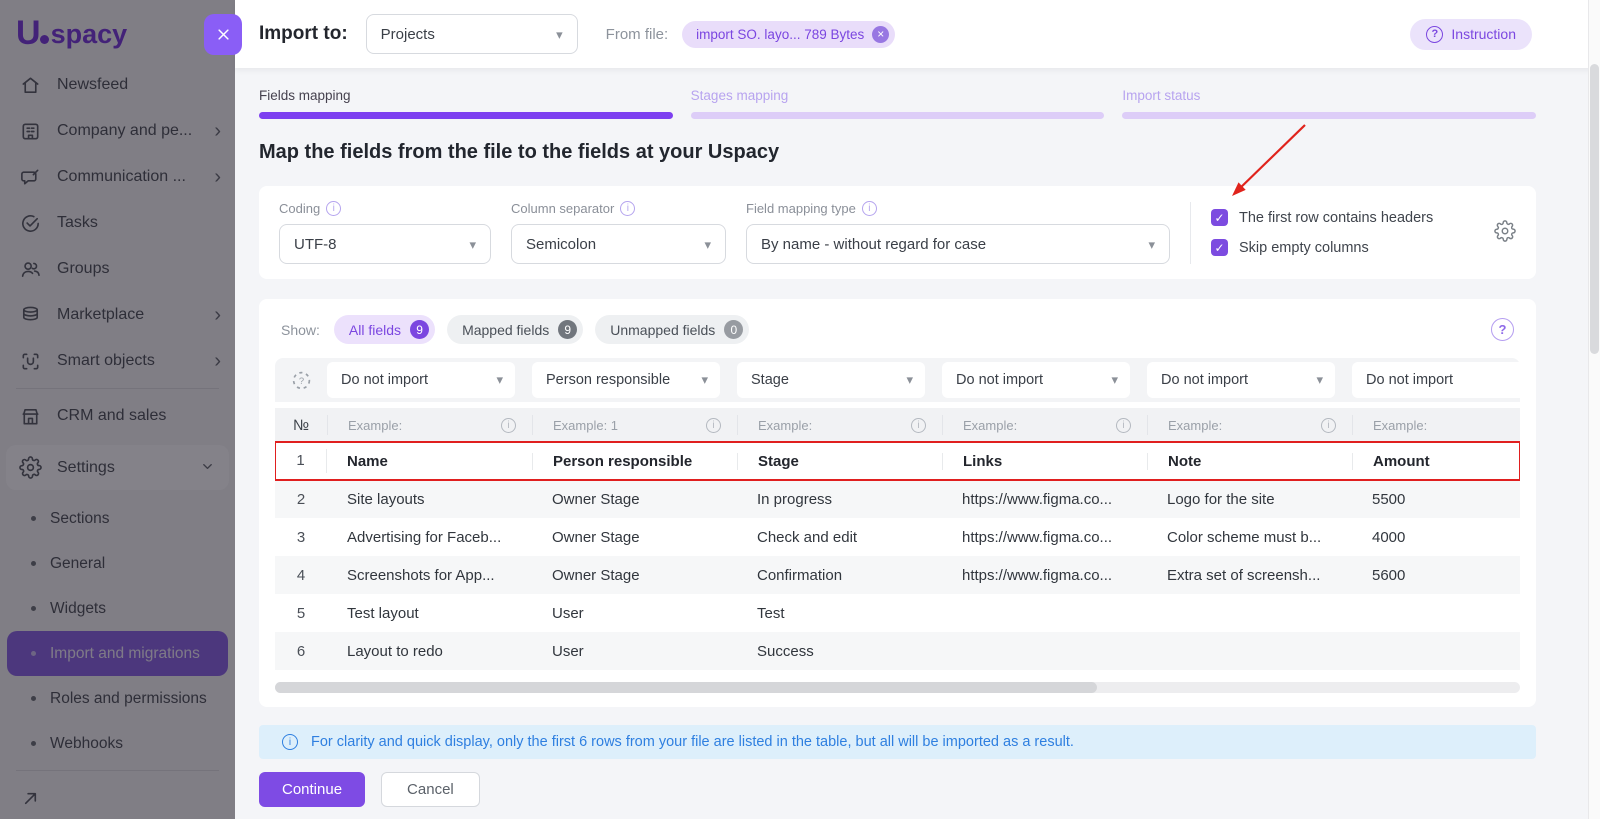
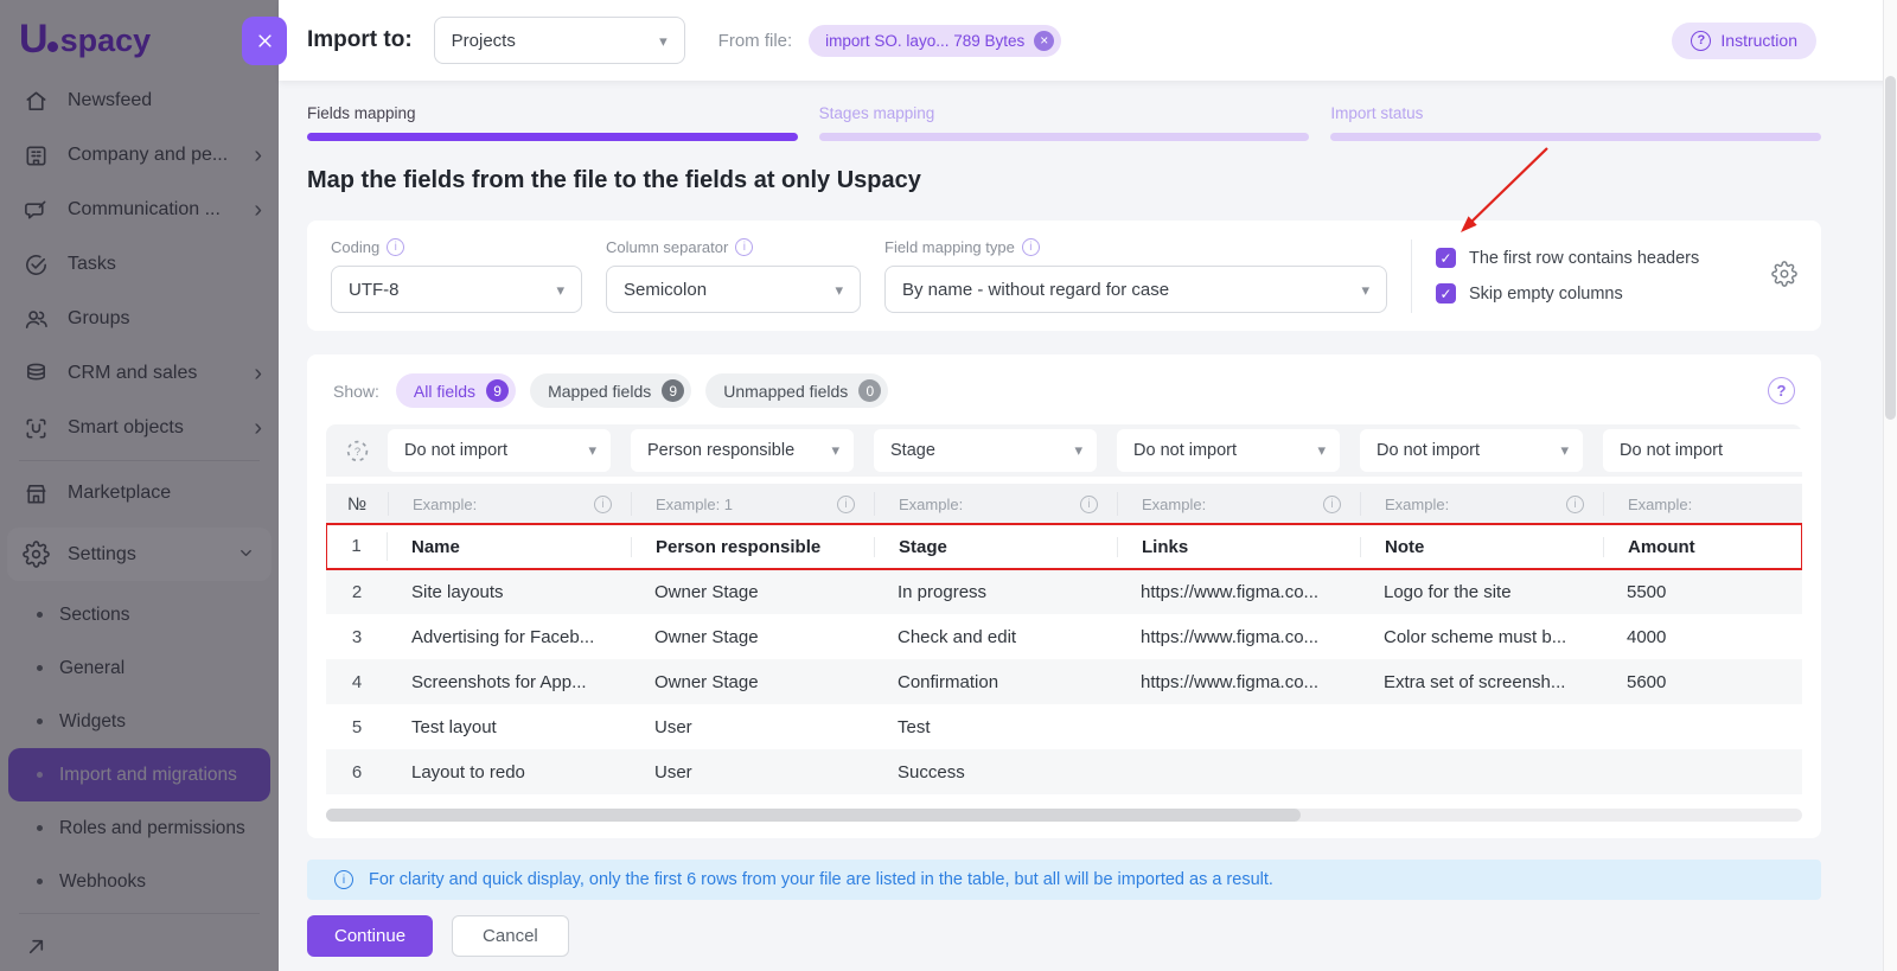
  U
  spacy
  Newsfeed
  Company and pe...
  Communication ...
  Tasks
  Groups
- Marketplace
+ CRM and sales
  Smart objects
- CRM and sales
+ Marketplace
  Settings
  Sections
  General
  Widgets
  Import and migrations
  Roles and permissions
  Webhooks
  Import to:
  Projects
  From file:
  import SO. layo... 789 Bytes
  Instruction
  Fields mapping
  Stages mapping
  Import status
- Map the fields from the file to the fields at your Uspacy
+ Map the fields from the file to the fields at only Uspacy
  Coding
  UTF-8
  Column separator
  Semicolon
  Field mapping type
  By name - without regard for case
  The first row contains headers
  Skip empty columns
  Show:
  All fields
  9
  Mapped fields
  9
  Unmapped fields
  0
  ?
  Do not import
  Person responsible
  Stage
  Do not import
  Do not import
  Do not import
  №
  Example:
  Example: 1
  Example:
  Example:
  Example:
  Example:
  1
  Name
  Person responsible
  Stage
  Links
  Note
  Amount
  2
  Site layouts
  Owner Stage
  In progress
  https://www.figma.co...
  Logo for the site
  5500
  3
  Advertising for Faceb...
  Owner Stage
  Check and edit
  https://www.figma.co...
  Color scheme must b...
  4000
  4
  Screenshots for App...
  Owner Stage
  Confirmation
  https://www.figma.co...
  Extra set of screensh...
  5600
  5
  Test layout
  User
  Test
  6
  Layout to redo
  User
  Success
  For clarity and quick display, only the first 6 rows from your file are listed in the table, but all will be imported as a result.
  Continue
  Cancel
